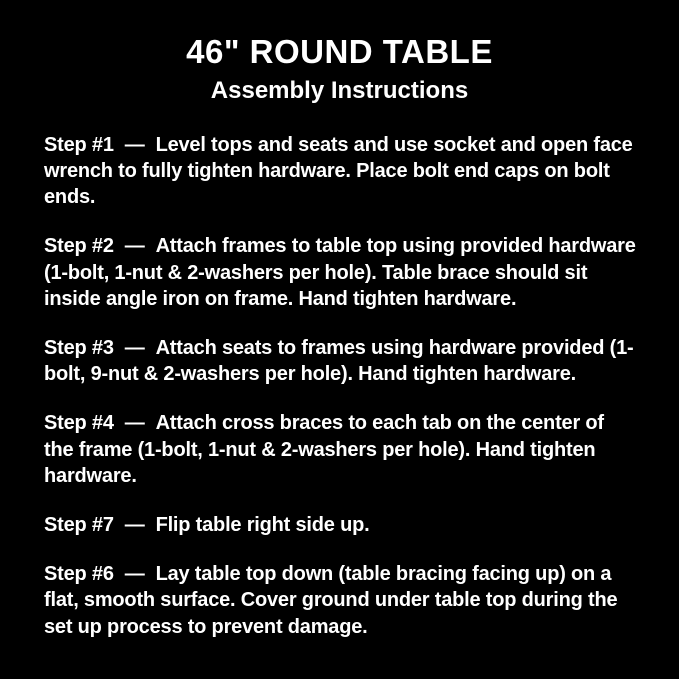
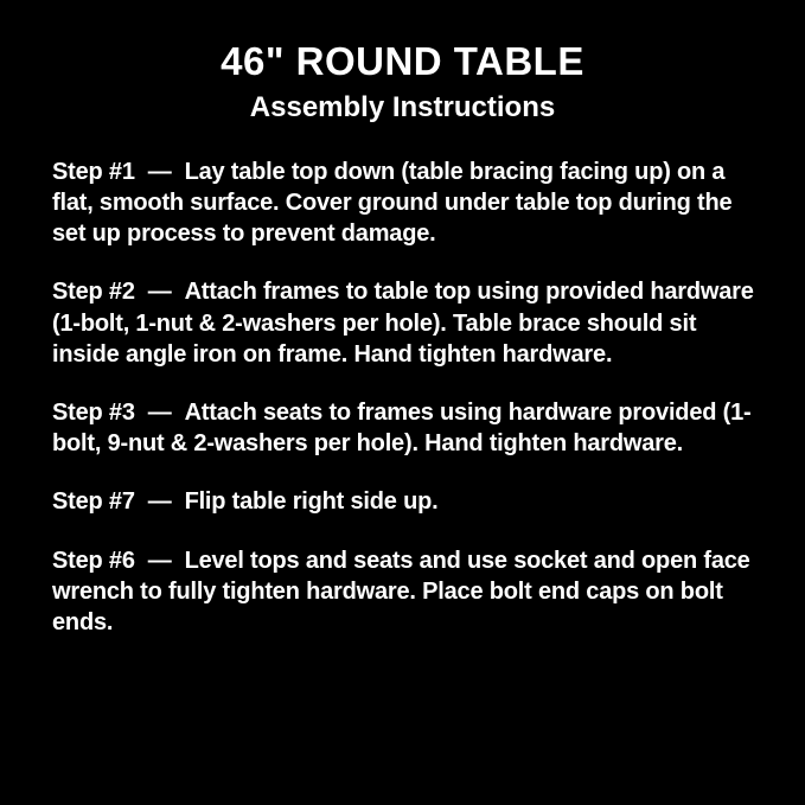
  46" ROUND TABLE
  Assembly Instructions
- Step #1 — Level tops and seats and use socket and open face wrench to fully tighten hardware. Place bolt end caps on bolt ends.
+ Step #1 — Lay table top down (table bracing facing up) on a flat, smooth surface. Cover ground under table top during the set up process to prevent damage.
  Step #2 — Attach frames to table top using provided hardware (1-bolt, 1-nut & 2-washers per hole). Table brace should sit inside angle iron on frame. Hand tighten hardware.
  Step #3 — Attach seats to frames using hardware provided (1-bolt, 9-nut & 2-washers per hole). Hand tighten hardware.
- Step #4 — Attach cross braces to each tab on the center of the frame (1-bolt, 1-nut & 2-washers per hole). Hand tighten hardware.
  Step #7 — Flip table right side up.
- Step #6 — Lay table top down (table bracing facing up) on a flat, smooth surface. Cover ground under table top during the set up process to prevent damage.
+ Step #6 — Level tops and seats and use socket and open face wrench to fully tighten hardware. Place bolt end caps on bolt ends.
